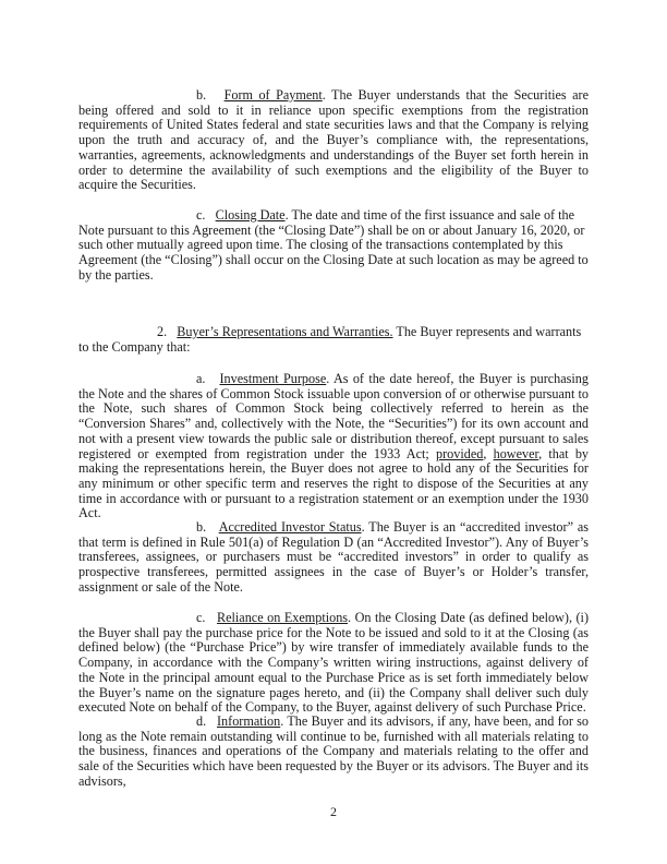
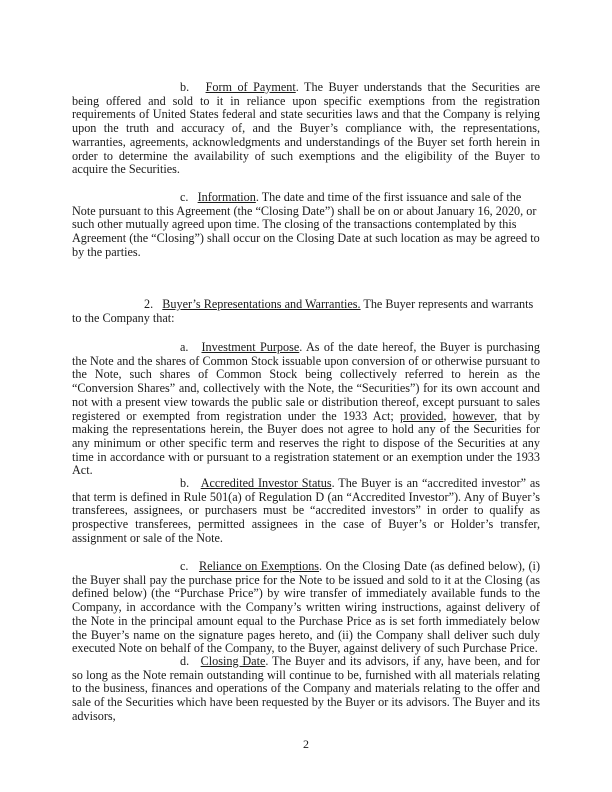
  b. Form of Payment. The Buyer understands that the Securities are being offered and sold to it in reliance upon specific exemptions from the registration requirements of United States federal and state securities laws and that the Company is relying upon the truth and accuracy of, and the Buyer’s compliance with, the representations, warranties, agreements, acknowledgments and understandings of the Buyer set forth herein in order to determine the availability of such exemptions and the eligibility of the Buyer to acquire the Securities.
- c. Closing Date. The date and time of the first issuance and sale of the Note pursuant to this Agreement (the “Closing Date”) shall be on or about January 16, 2020, or such other mutually agreed upon time. The closing of the transactions contemplated by this Agreement (the “Closing”) shall occur on the Closing Date at such location as may be agreed to by the parties.
+ c. Information. The date and time of the first issuance and sale of the Note pursuant to this Agreement (the “Closing Date”) shall be on or about January 16, 2020, or such other mutually agreed upon time. The closing of the transactions contemplated by this Agreement (the “Closing”) shall occur on the Closing Date at such location as may be agreed to by the parties.
  2. Buyer’s Representations and Warranties. The Buyer represents and warrants to the Company that:
- a. Investment Purpose. As of the date hereof, the Buyer is purchasing the Note and the shares of Common Stock issuable upon conversion of or otherwise pursuant to the Note, such shares of Common Stock being collectively referred to herein as the “Conversion Shares” and, collectively with the Note, the “Securities”) for its own account and not with a present view towards the public sale or distribution thereof, except pursuant to sales registered or exempted from registration under the 1933 Act; provided, however, that by making the representations herein, the Buyer does not agree to hold any of the Securities for any minimum or other specific term and reserves the right to dispose of the Securities at any time in accordance with or pursuant to a registration statement or an exemption under the 1930 Act.
+ a. Investment Purpose. As of the date hereof, the Buyer is purchasing the Note and the shares of Common Stock issuable upon conversion of or otherwise pursuant to the Note, such shares of Common Stock being collectively referred to herein as the “Conversion Shares” and, collectively with the Note, the “Securities”) for its own account and not with a present view towards the public sale or distribution thereof, except pursuant to sales registered or exempted from registration under the 1933 Act; provided, however, that by making the representations herein, the Buyer does not agree to hold any of the Securities for any minimum or other specific term and reserves the right to dispose of the Securities at any time in accordance with or pursuant to a registration statement or an exemption under the 1933 Act.
  b. Accredited Investor Status. The Buyer is an “accredited investor” as that term is defined in Rule 501(a) of Regulation D (an “Accredited Investor”). Any of Buyer’s transferees, assignees, or purchasers must be “accredited investors” in order to qualify as prospective transferees, permitted assignees in the case of Buyer’s or Holder’s transfer, assignment or sale of the Note.
  c. Reliance on Exemptions. On the Closing Date (as defined below), (i) the Buyer shall pay the purchase price for the Note to be issued and sold to it at the Closing (as defined below) (the “Purchase Price”) by wire transfer of immediately available funds to the Company, in accordance with the Company’s written wiring instructions, against delivery of the Note in the principal amount equal to the Purchase Price as is set forth immediately below the Buyer’s name on the signature pages hereto, and (ii) the Company shall deliver such duly executed Note on behalf of the Company, to the Buyer, against delivery of such Purchase Price.
- d. Information. The Buyer and its advisors, if any, have been, and for so long as the Note remain outstanding will continue to be, furnished with all materials relating to the business, finances and operations of the Company and materials relating to the offer and sale of the Securities which have been requested by the Buyer or its advisors. The Buyer and its advisors,
+ d. Closing Date. The Buyer and its advisors, if any, have been, and for so long as the Note remain outstanding will continue to be, furnished with all materials relating to the business, finances and operations of the Company and materials relating to the offer and sale of the Securities which have been requested by the Buyer or its advisors. The Buyer and its advisors,
  2
